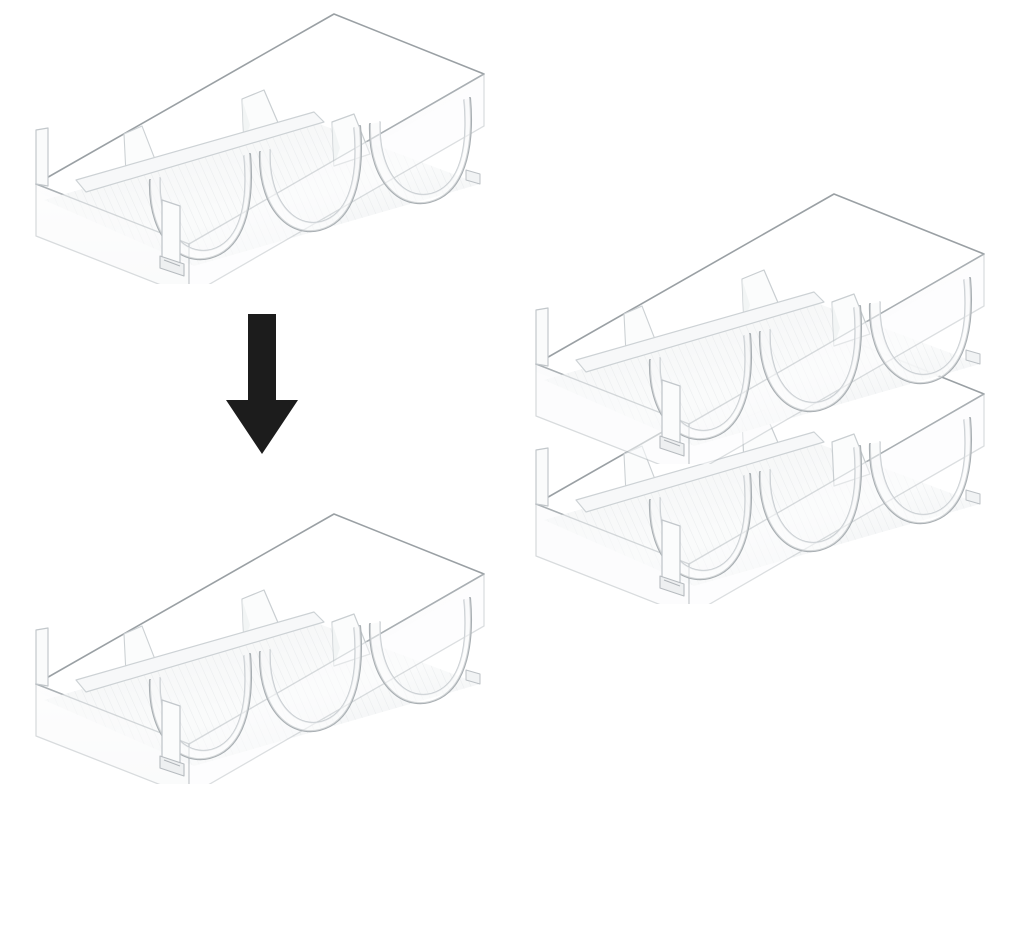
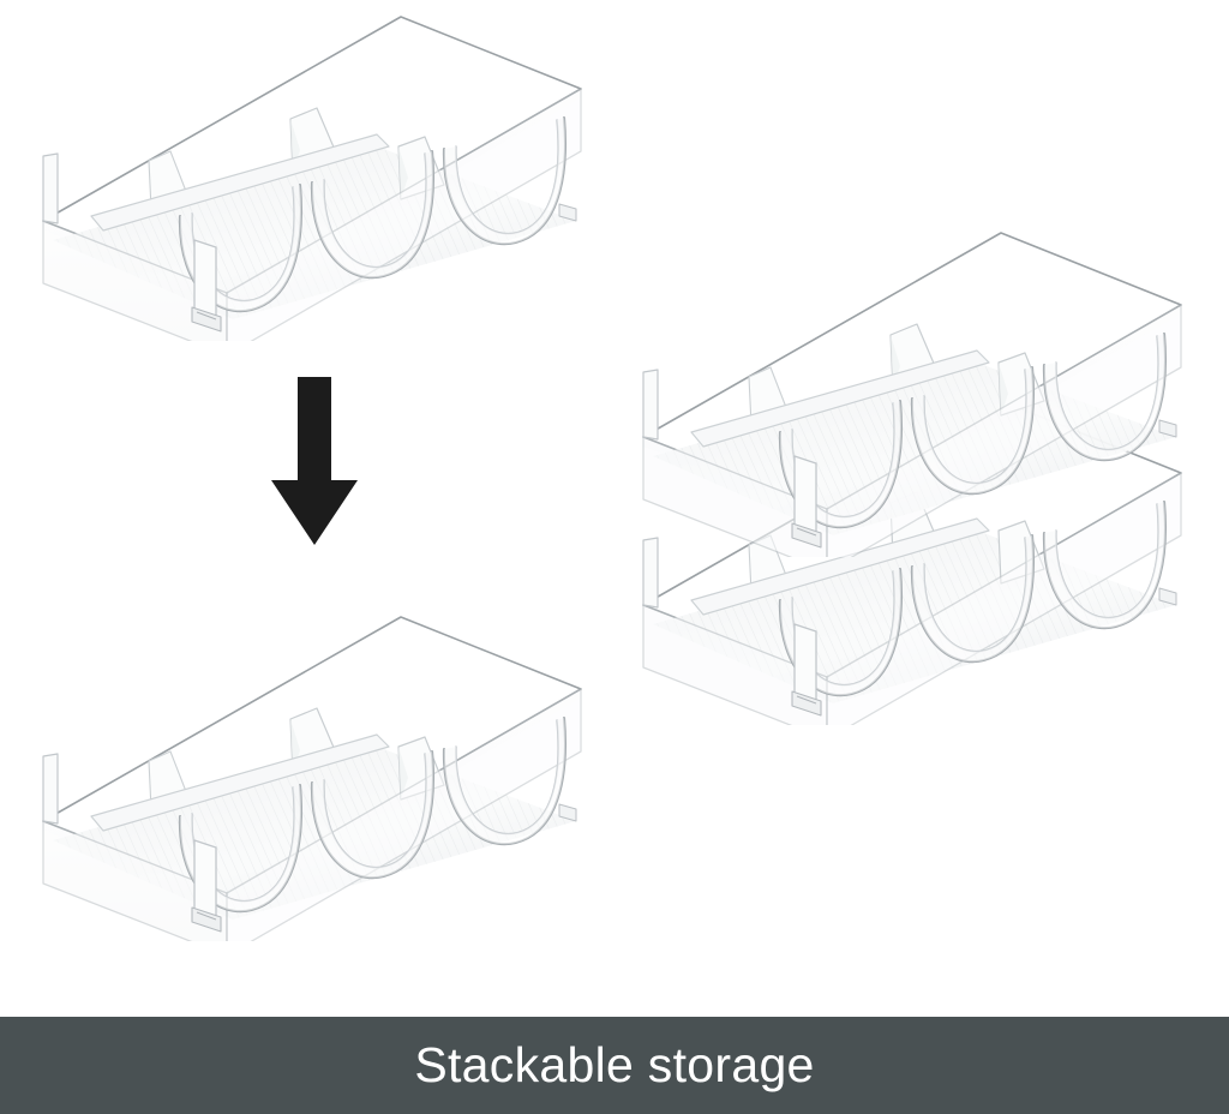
+ Stackable storage
